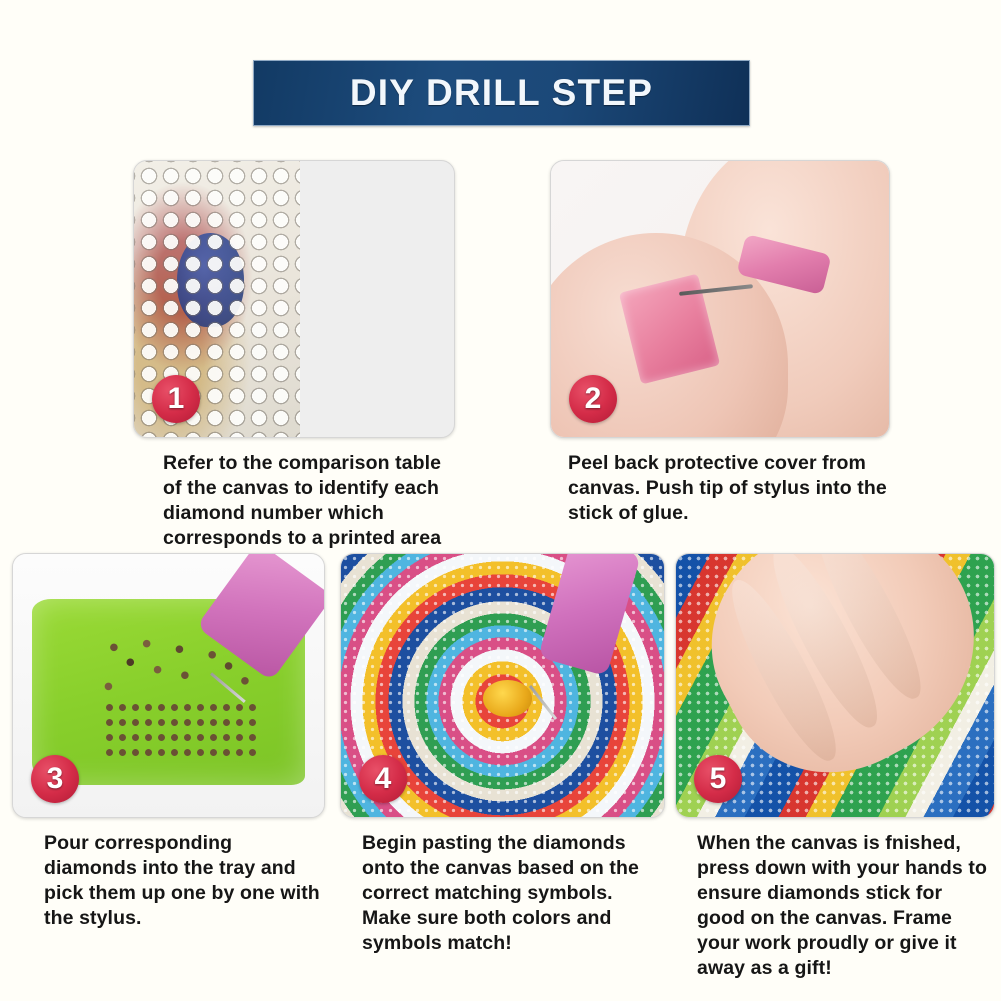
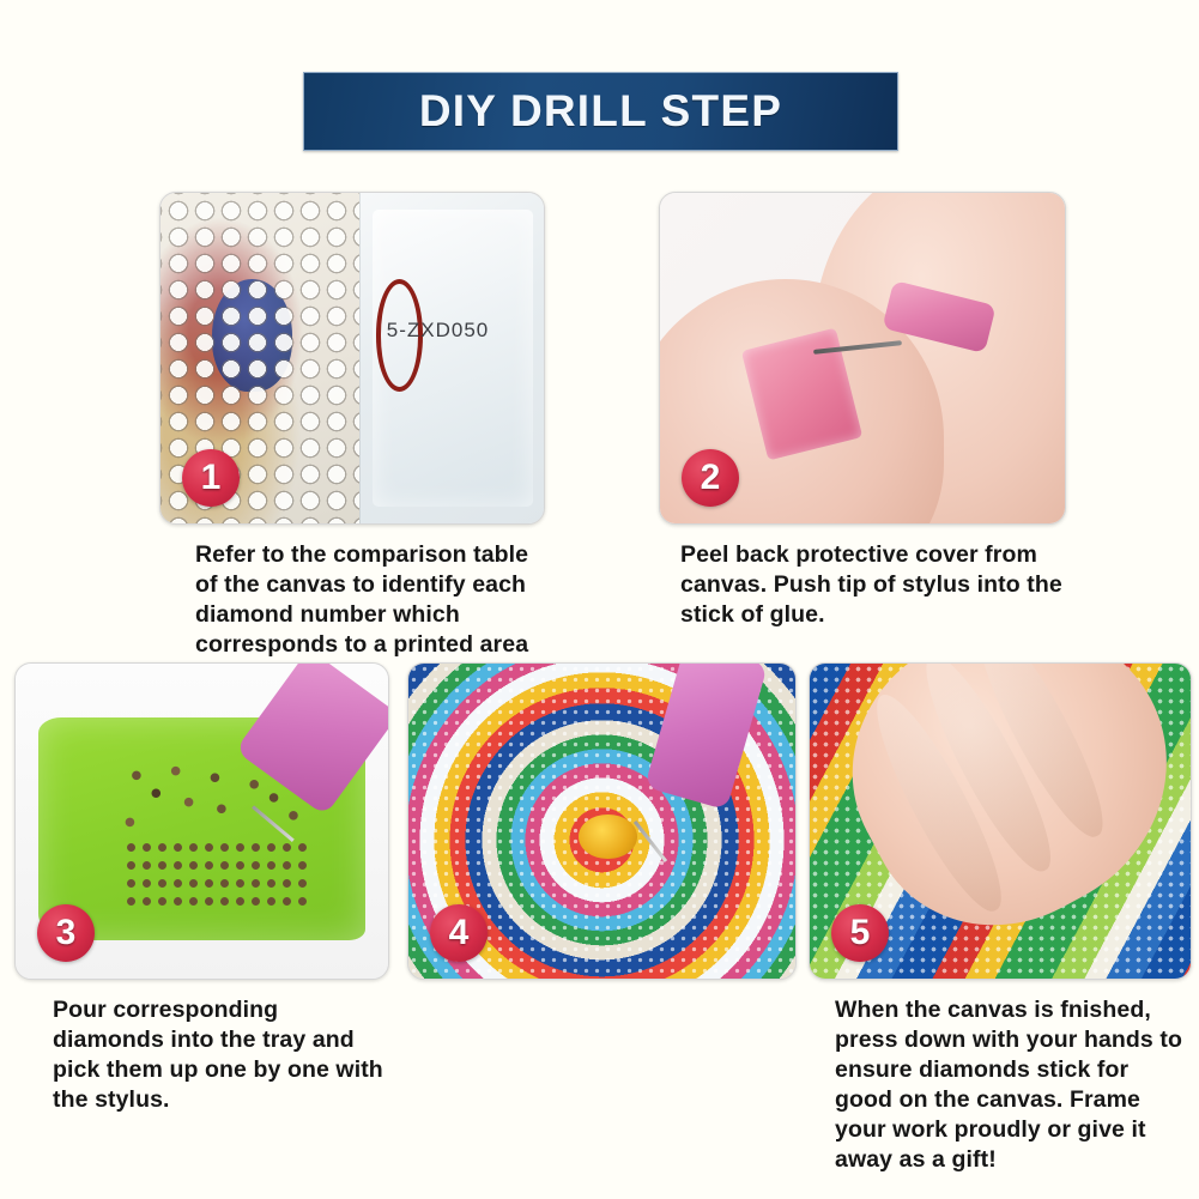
  DIY DRILL STEP
+ 5-ZXD050
  1
  Refer to the comparison table of the canvas to identify each diamond number which corresponds to a printed area
  2
  Peel back protective cover from canvas. Push tip of stylus into the stick of glue.
  3
  Pour corresponding diamonds into the tray and pick them up one by one with the stylus.
  4
- Begin pasting the diamonds onto the canvas based on the correct matching symbols. Make sure both colors and symbols match!
  5
  When the canvas is fnished, press down with your hands to ensure diamonds stick for good on the canvas. Frame your work proudly or give it away as a gift!
